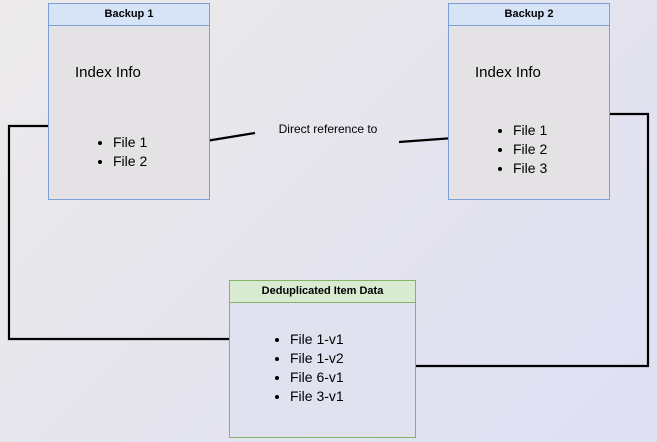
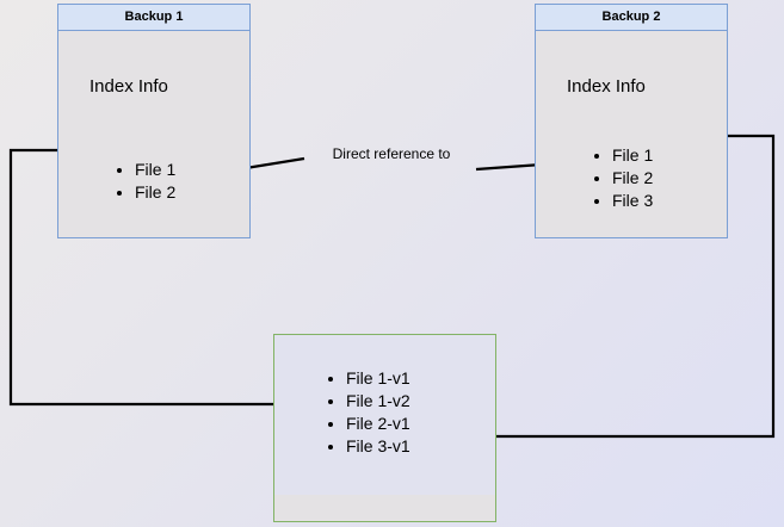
  Backup 1
  Index Info
  File 1
  File 2
  Backup 2
  Index Info
  File 1
  File 2
  File 3
- Deduplicated Item Data
  File 1-v1
  File 1-v2
- File 6-v1
+ File 2-v1
  File 3-v1
  Direct reference to
